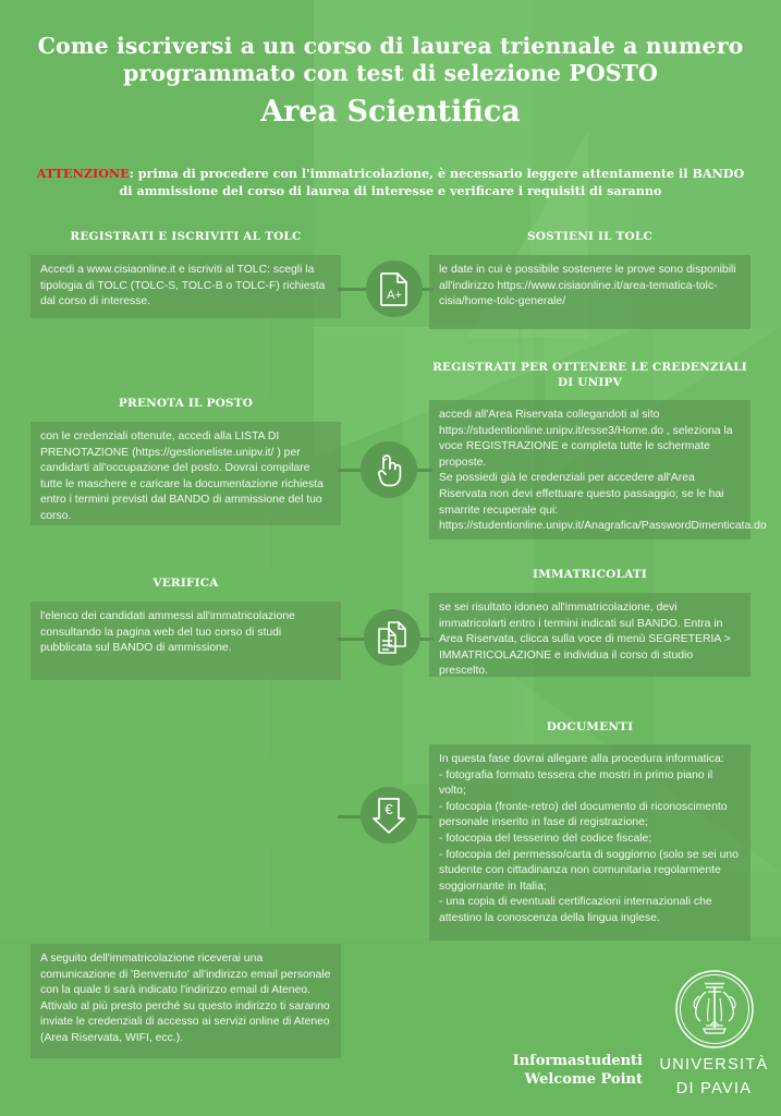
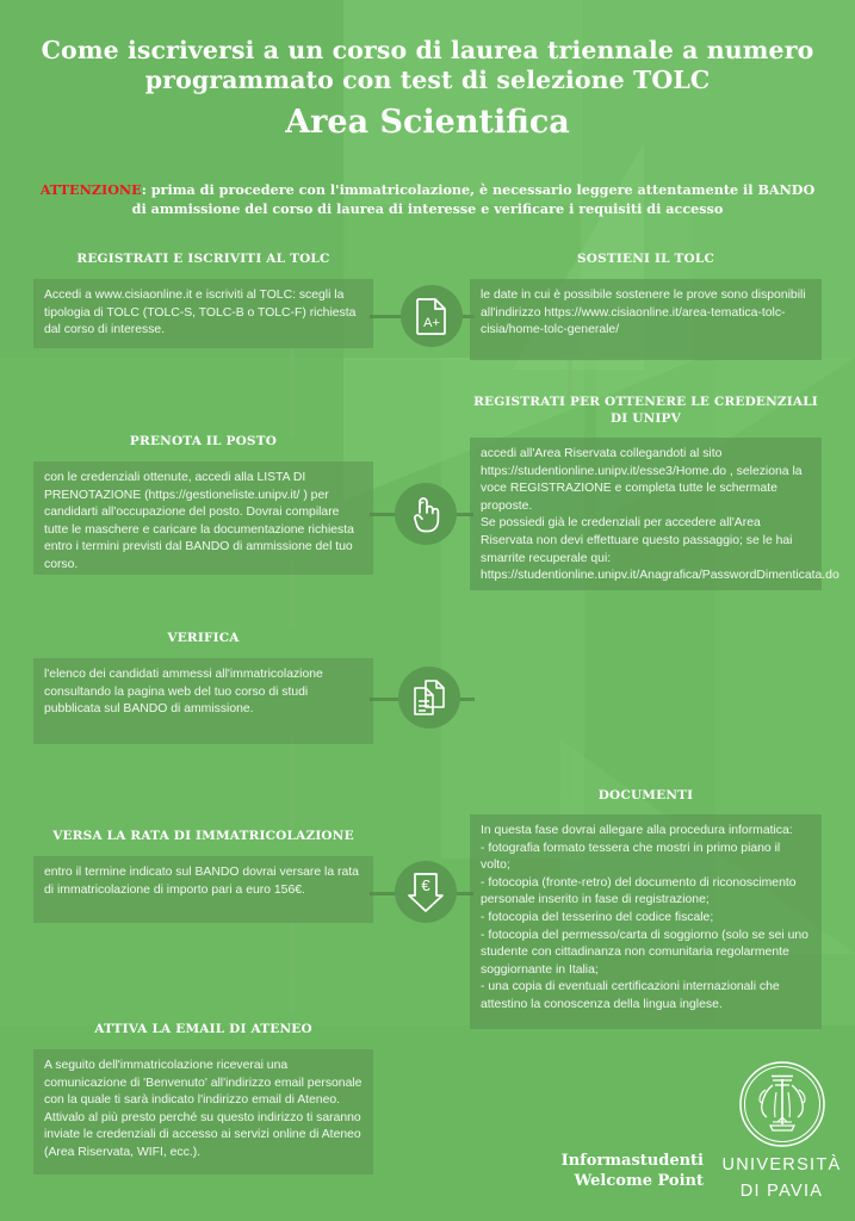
  Come iscriversi a un corso di laurea triennale a numero
- programmato con test di selezione POSTO
+ programmato con test di selezione TOLC
  Area Scientifica
- ATTENZIONE: prima di procedere con l'immatricolazione, è necessario leggere attentamente il BANDO di ammissione del corso di laurea di interesse e verificare i requisiti di saranno
+ ATTENZIONE: prima di procedere con l'immatricolazione, è necessario leggere attentamente il BANDO di ammissione del corso di laurea di interesse e verificare i requisiti di accesso
  REGISTRATI E ISCRIVITI AL TOLC
  Accedi a www.cisiaonline.it e iscriviti al TOLC: scegli la tipologia di TOLC (TOLC-S, TOLC-B o TOLC-F) richiesta dal corso di interesse.
  A+
  SOSTIENI IL TOLC
  le date in cui è possibile sostenere le prove sono disponibili all'indirizzo https://www.cisiaonline.it/area-tematica-tolc-cisia/home-tolc-generale/
  REGISTRATI PER OTTENERE LE CREDENZIALI DI UNIPV
  accedi all'Area Riservata collegandoti al sito https://studentionline.unipv.it/esse3/Home.do , seleziona la voce REGISTRAZIONE e completa tutte le schermate proposte.
  Se possiedi già le credenziali per accedere all'Area Riservata non devi effettuare questo passaggio; se le hai smarrite recuperale qui: https://studentionline.unipv.it/Anagrafica/PasswordDimenticata.do
  PRENOTA IL POSTO
  con le credenziali ottenute, accedi alla LISTA DI PRENOTAZIONE (https://gestioneliste.unipv.it/ ) per candidarti all'occupazione del posto. Dovrai compilare tutte le maschere e caricare la documentazione richiesta entro i termini previsti dal BANDO di ammissione del tuo corso.
  VERIFICA
  l'elenco dei candidati ammessi all'immatricolazione consultando la pagina web del tuo corso di studi pubblicata sul BANDO di ammissione.
- IMMATRICOLATI
- se sei risultato idoneo all'immatricolazione, devi immatricolarti entro i termini indicati sul BANDO. Entra in Area Riservata, clicca sulla voce di menù SEGRETERIA > IMMATRICOLAZIONE e individua il corso di studio prescelto.
  DOCUMENTI
  In questa fase dovrai allegare alla procedura informatica:
  - fotografia formato tessera che mostri in primo piano il volto;
  - fotocopia (fronte-retro) del documento di riconoscimento personale inserito in fase di registrazione;
  - fotocopia del tesserino del codice fiscale;
  - fotocopia del permesso/carta di soggiorno (solo se sei uno studente con cittadinanza non comunitaria regolarmente soggiornante in Italia;
  - una copia di eventuali certificazioni internazionali che attestino la conoscenza della lingua inglese.
+ VERSA LA RATA DI IMMATRICOLAZIONE
+ entro il termine indicato sul BANDO dovrai versare la rata di immatricolazione di importo pari a euro 156€.
  €
+ ATTIVA LA EMAIL DI ATENEO
  A seguito dell'immatricolazione riceverai una comunicazione di 'Benvenuto' all'indirizzo email personale con la quale ti sarà indicato l'indirizzo email di Ateneo. Attivalo al più presto perché su questo indirizzo ti saranno inviate le credenziali di accesso ai servizi online di Ateneo (Area Riservata, WIFI, ecc.).
  Informastudenti
  Welcome Point
  UNIVERSITÀ
  DI PAVIA
